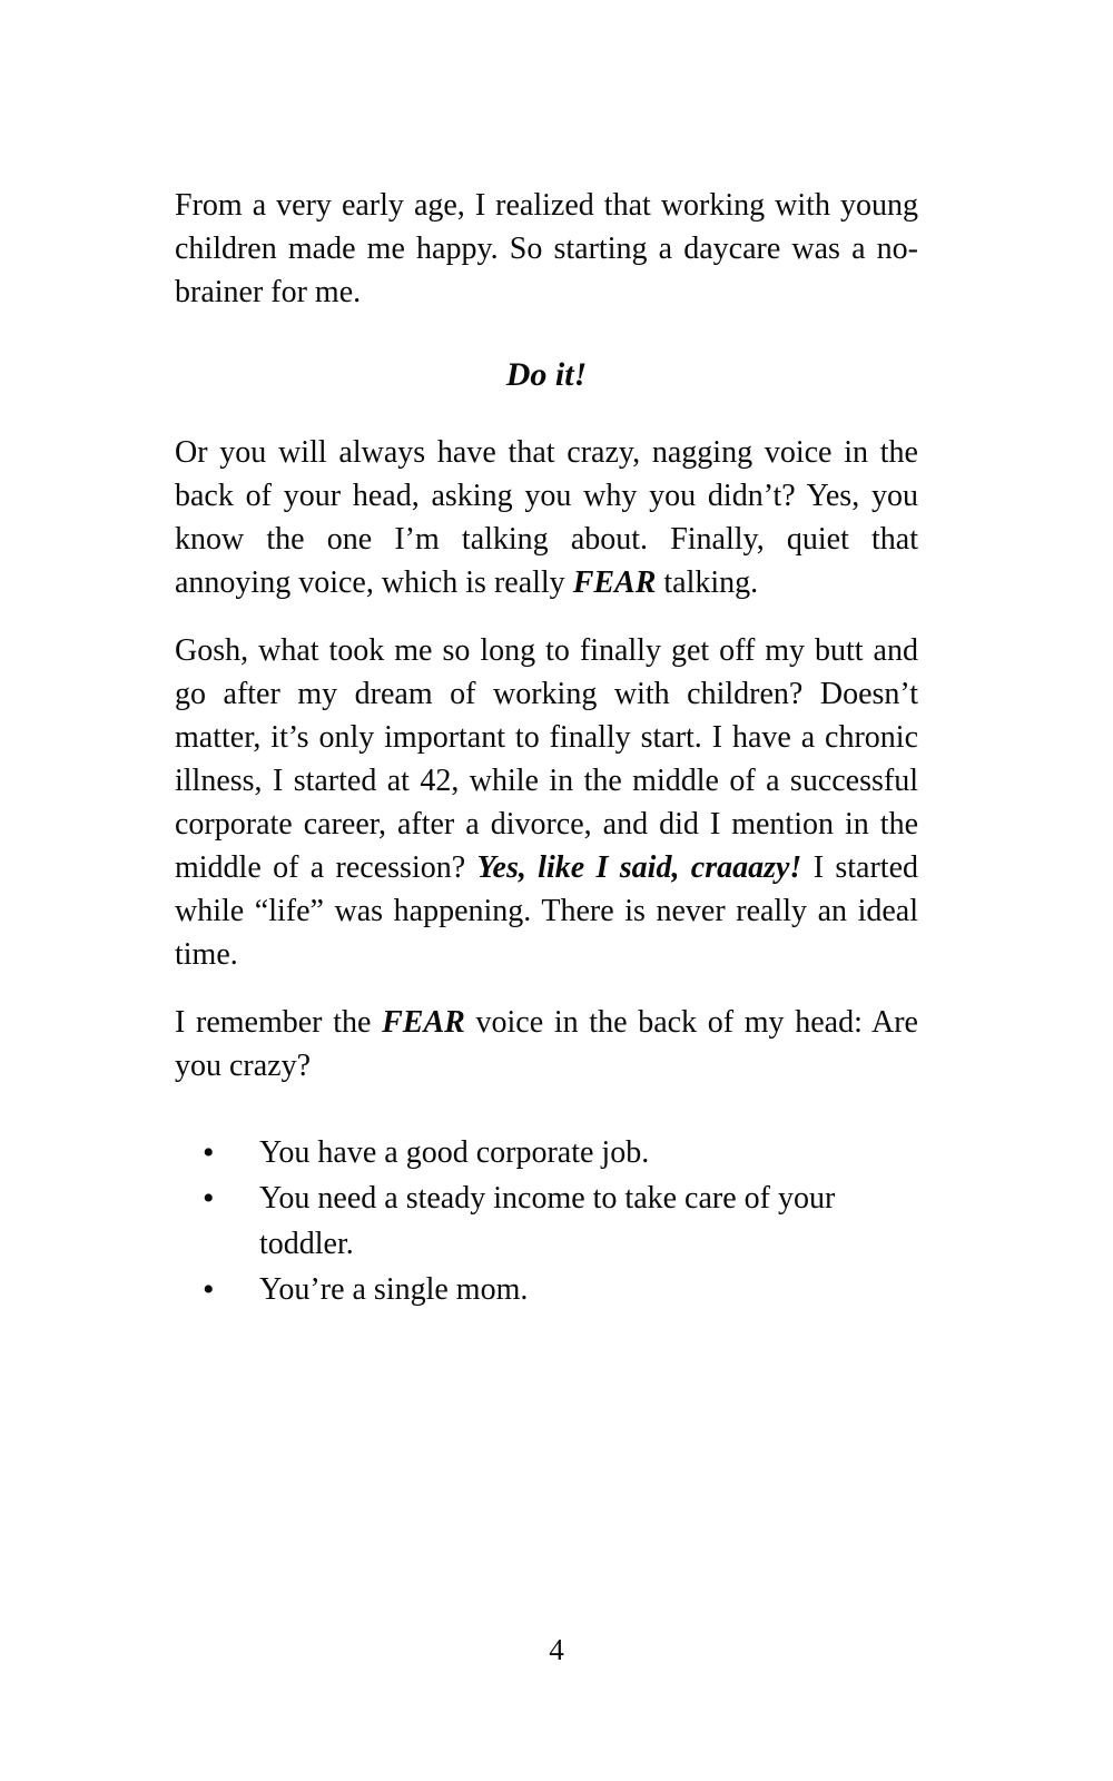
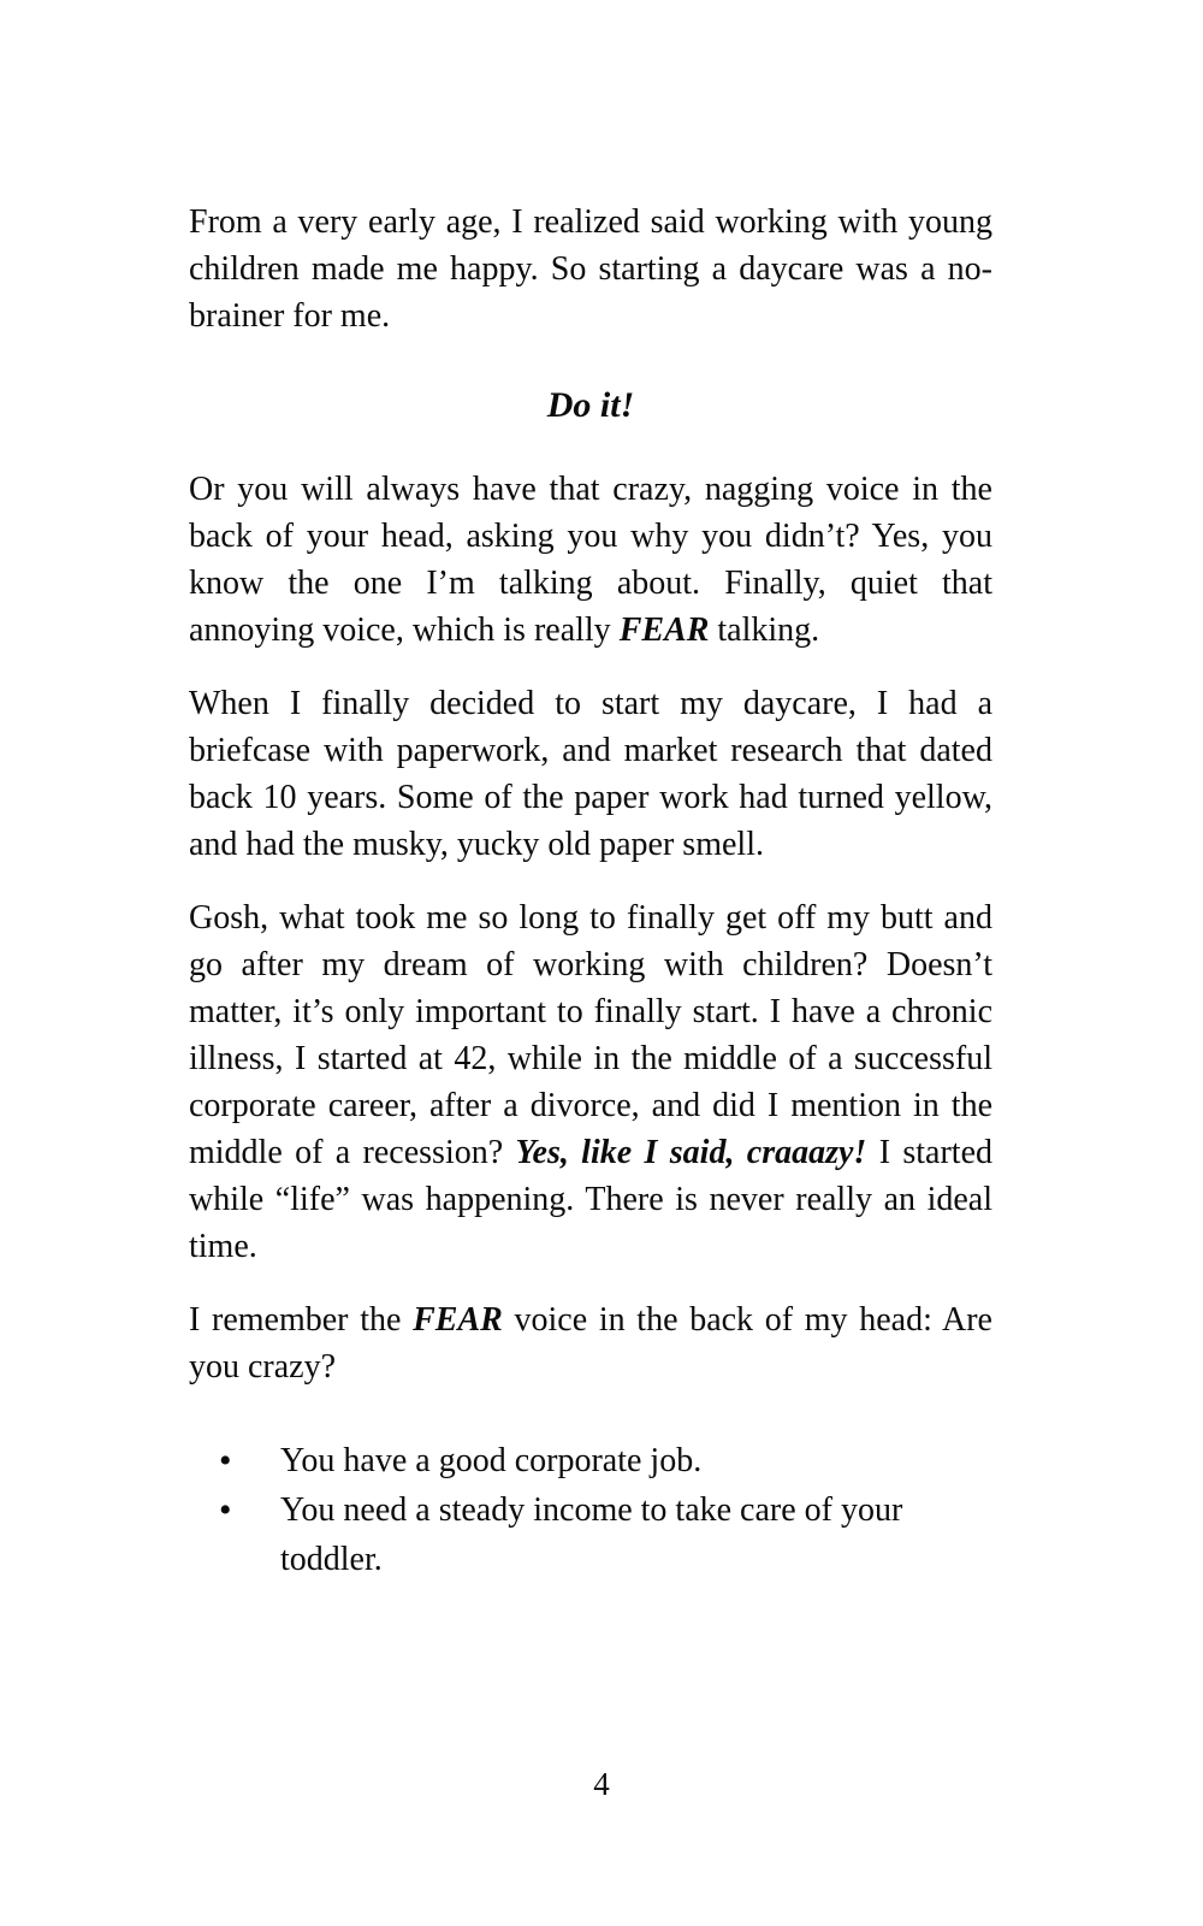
- From a very early age, I realized that working with young children made me happy. So starting a daycare was a no-brainer for me.
+ From a very early age, I realized said working with young children made me happy. So starting a daycare was a no-brainer for me.
  Do it!
  Or you will always have that crazy, nagging voice in the back of your head, asking you why you didn’t? Yes, you know the one I’m talking about. Finally, quiet that annoying voice, which is really FEAR talking.
+ When I finally decided to start my daycare, I had a briefcase with paperwork, and market research that dated back 10 years. Some of the paper work had turned yellow, and had the musky, yucky old paper smell.
  Gosh, what took me so long to finally get off my butt and go after my dream of working with children? Doesn’t matter, it’s only important to finally start. I have a chronic illness, I started at 42, while in the middle of a successful corporate career, after a divorce, and did I mention in the middle of a recession? Yes, like I said, craaazy! I started while “life” was happening. There is never really an ideal time.
  I remember the FEAR voice in the back of my head: Are you crazy?
  You have a good corporate job.
  You need a steady income to take care of your toddler.
- You’re a single mom.
  4
